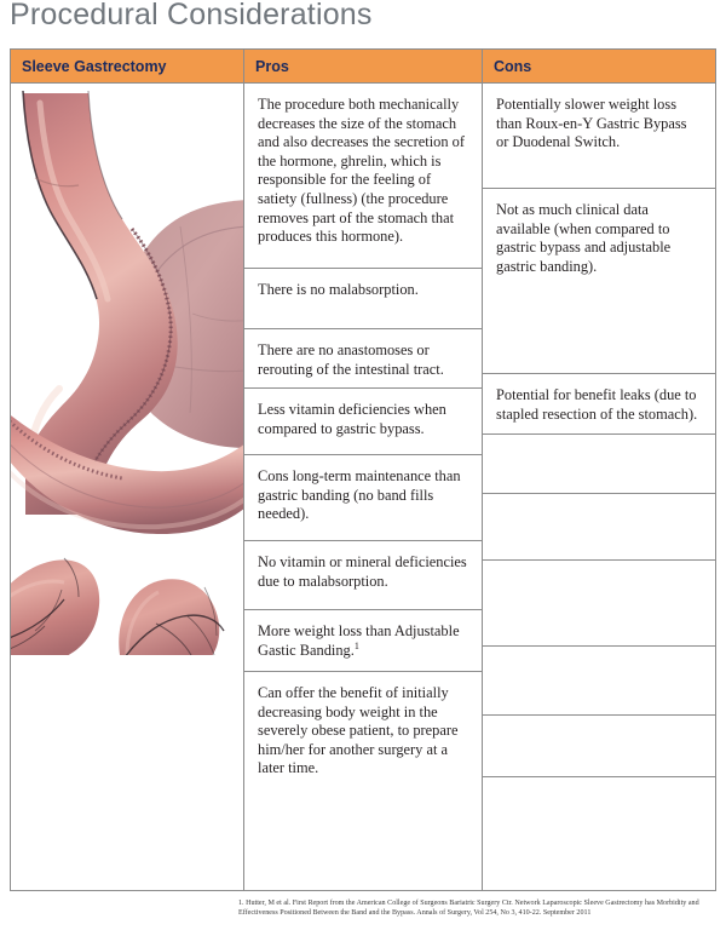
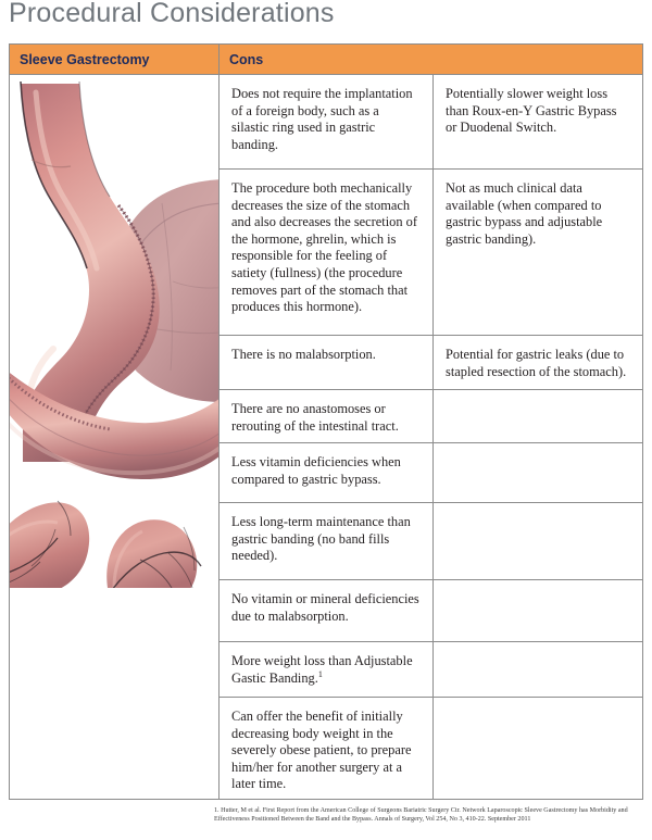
  Procedural Considerations
  Sleeve Gastrectomy
- Pros
  Cons
+ Does not require the implantation of a foreign body, such as a silastic ring used in gastric banding.
  The procedure both mechanically decreases the size of the stomach and also decreases the secretion of the hormone, ghrelin, which is responsible for the feeling of satiety (fullness) (the procedure removes part of the stomach that produces this hormone).
  There is no malabsorption.
  There are no anastomoses or rerouting of the intestinal tract.
  Less vitamin deficiencies when compared to gastric bypass.
- Cons long-term maintenance than gastric banding (no band fills needed).
+ Less long-term maintenance than gastric banding (no band fills needed).
  No vitamin or mineral deficiencies due to malabsorption.
  More weight loss than Adjustable Gastic Banding.1
  Can offer the benefit of initially decreasing body weight in the severely obese patient, to prepare him/her for another surgery at a later time.
  Potentially slower weight loss than Roux-en-Y Gastric Bypass or Duodenal Switch.
  Not as much clinical data available (when compared to gastric bypass and adjustable gastric banding).
- Potential for benefit leaks (due to stapled resection of the stomach).
+ Potential for gastric leaks (due to stapled resection of the stomach).
